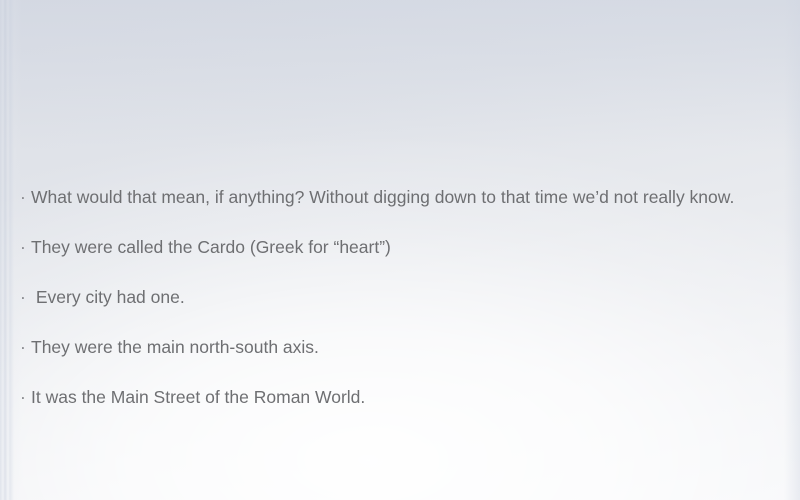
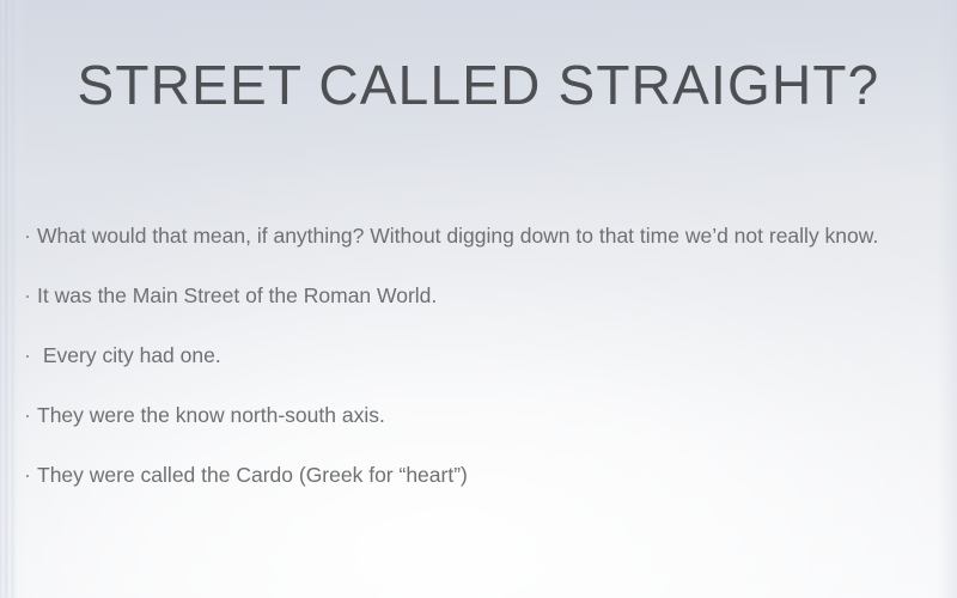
+ STREET CALLED STRAIGHT?
  ·
  What would that mean, if anything? Without digging down to that time we’d not really know.
  ·
- They were called the Cardo (Greek for “heart”)
+ It was the Main Street of the Roman World.
  ·
  Every city had one.
  ·
- They were the main north-south axis.
+ They were the know north-south axis.
  ·
- It was the Main Street of the Roman World.
+ They were called the Cardo (Greek for “heart”)
